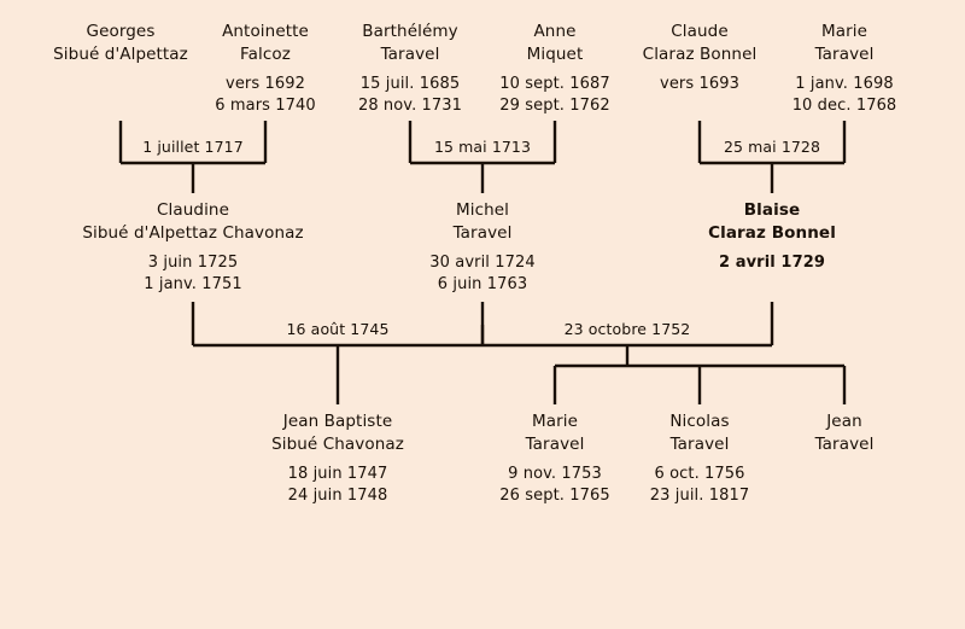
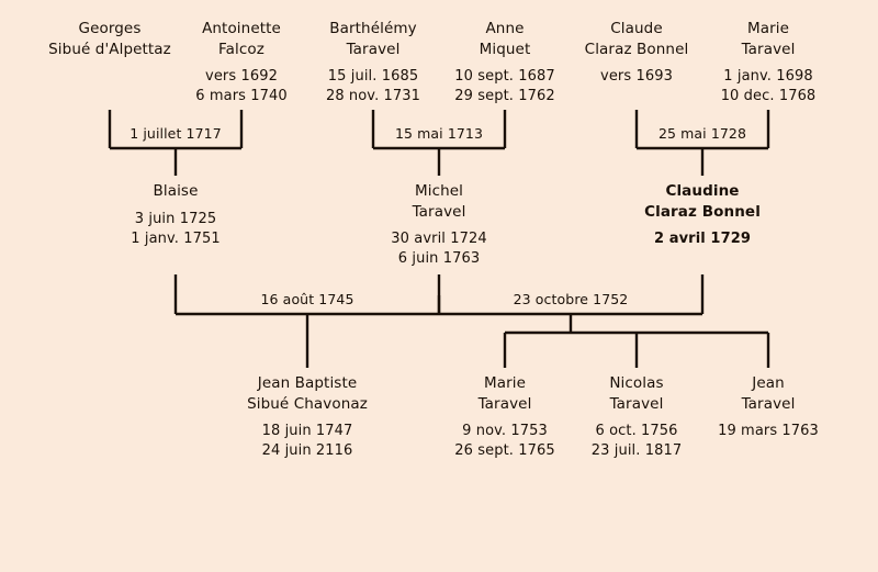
  Georges
  Sibué d'Alpettaz
  Antoinette
  Falcoz
  vers 1692
  6 mars 1740
  Barthélémy
  Taravel
  15 juil. 1685
  28 nov. 1731
  Anne
  Miquet
  10 sept. 1687
  29 sept. 1762
  Claude
  Claraz Bonnel
  vers 1693
  Marie
  Taravel
  1 janv. 1698
  10 dec. 1768
- Claudine
+ Blaise
- Sibué d'Alpettaz Chavonaz
  3 juin 1725
  1 janv. 1751
  Michel
  Taravel
  30 avril 1724
  6 juin 1763
- Blaise
+ Claudine
  Claraz Bonnel
  2 avril 1729
  Jean Baptiste
  Sibué Chavonaz
  18 juin 1747
- 24 juin 1748
+ 24 juin 2116
  Marie
  Taravel
  9 nov. 1753
  26 sept. 1765
  Nicolas
  Taravel
  6 oct. 1756
  23 juil. 1817
  Jean
  Taravel
+ 19 mars 1763
  1 juillet 1717
  15 mai 1713
  25 mai 1728
  16 août 1745
  23 octobre 1752
